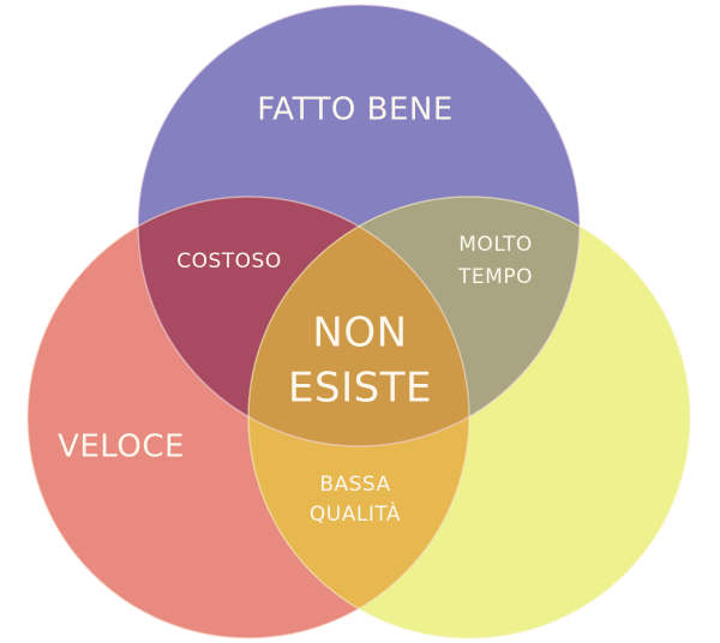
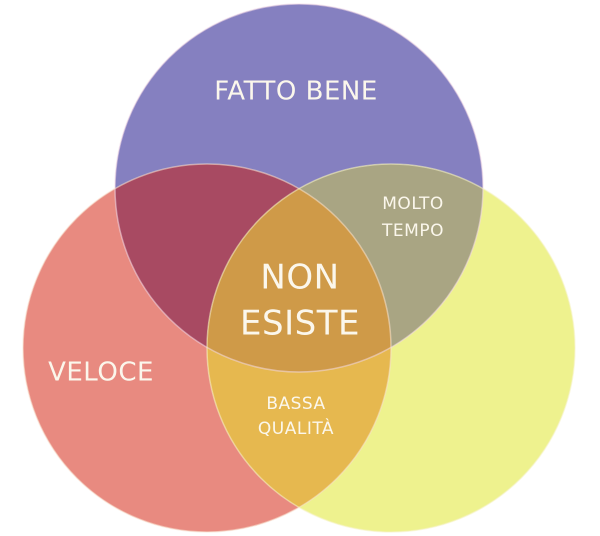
  FATTO BENE
  VELOCE
- COSTOSO
  MOLTO
  TEMPO
  NON
  ESISTE
  BASSA
  QUALITÀ
